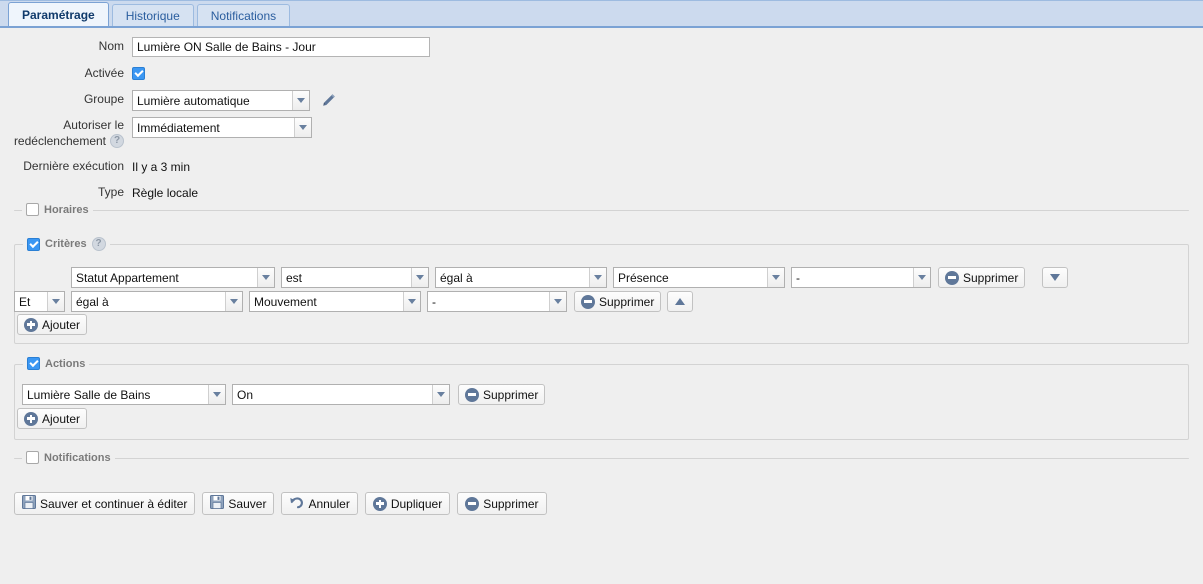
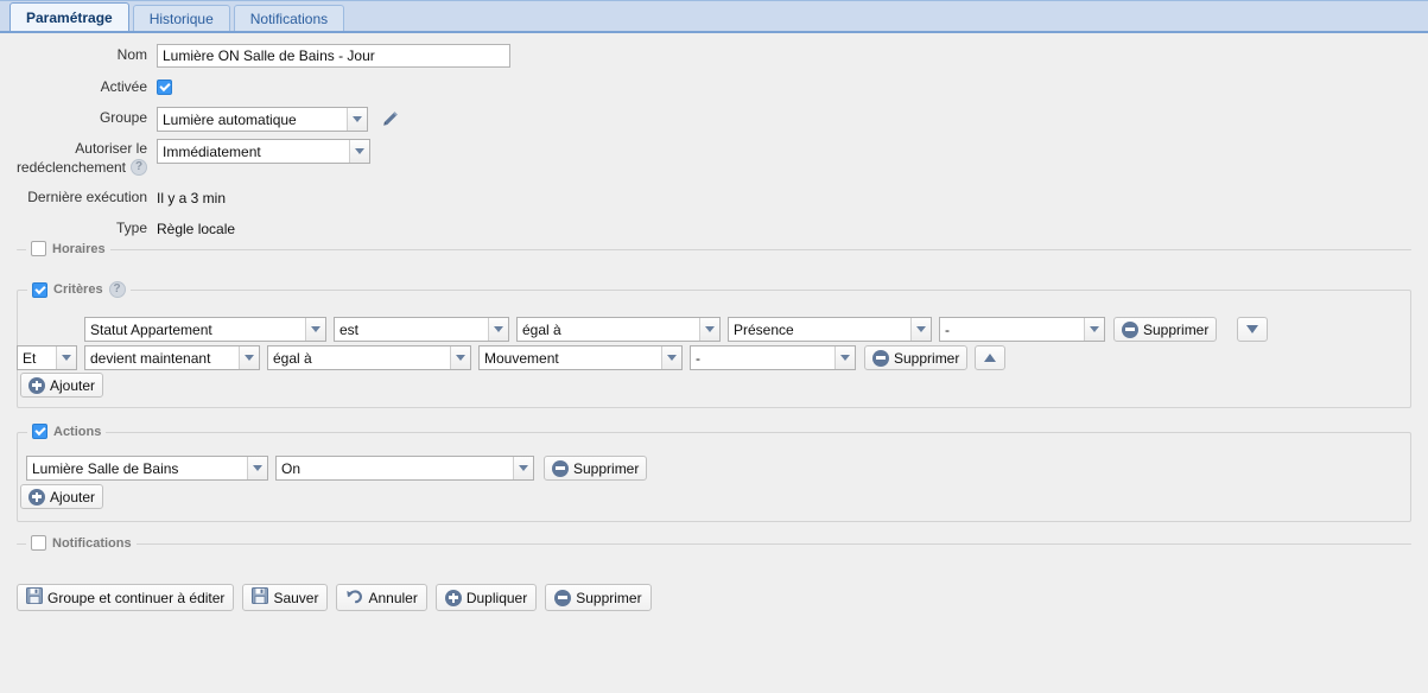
  Paramétrage
  Historique
  Notifications
  Nom
  Lumière ON Salle de Bains - Jour
  Activée
  Groupe
  Lumière automatique
  Autoriser le
  redéclenchement
  ?
  Immédiatement
  Dernière exécution
  Il y a 3 min
  Type
  Règle locale
  Horaires
  Critères
  ?
  Statut Appartement
  est
  égal à
  Présence
  -
  Supprimer
  Et
+ devient maintenant
  égal à
  Mouvement
  -
  Supprimer
  Ajouter
  Actions
  Lumière Salle de Bains
  On
  Supprimer
  Ajouter
  Notifications
- Sauver et continuer à éditer
+ Groupe et continuer à éditer
  Sauver
  Annuler
  Dupliquer
  Supprimer
